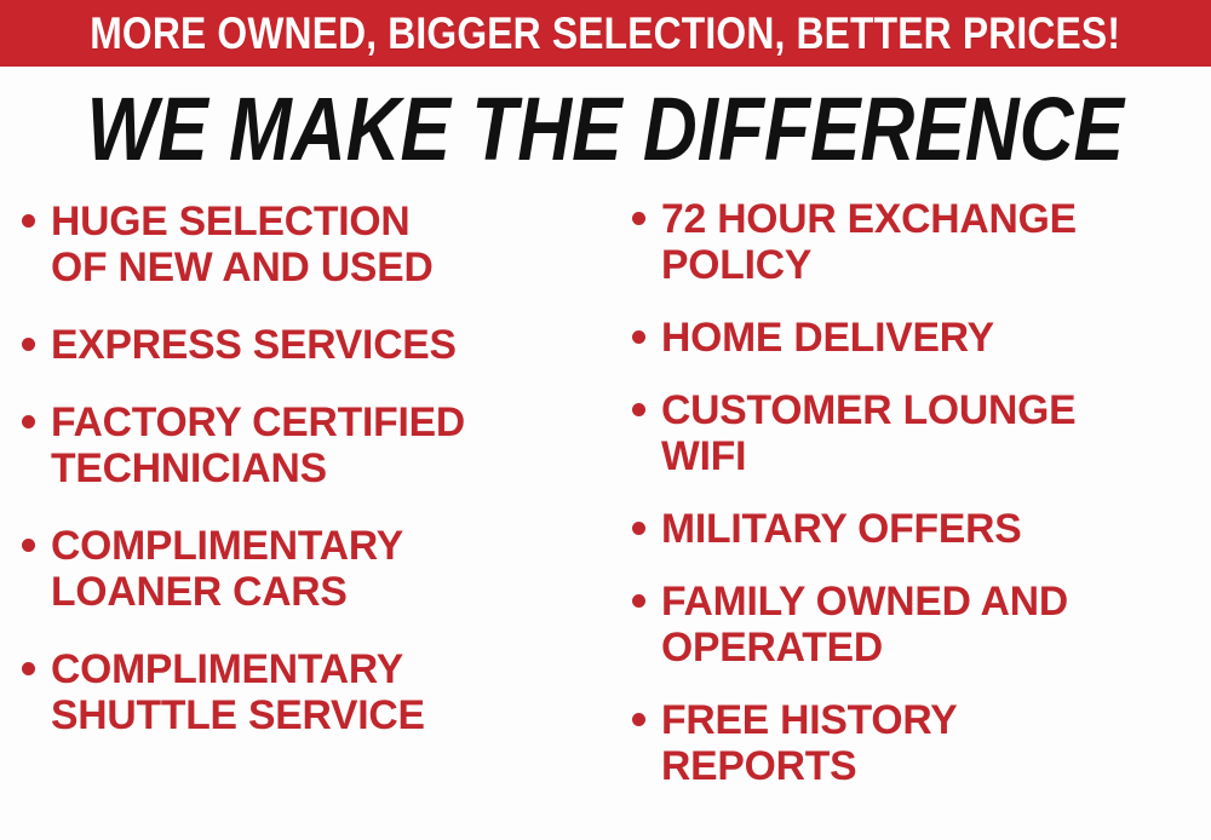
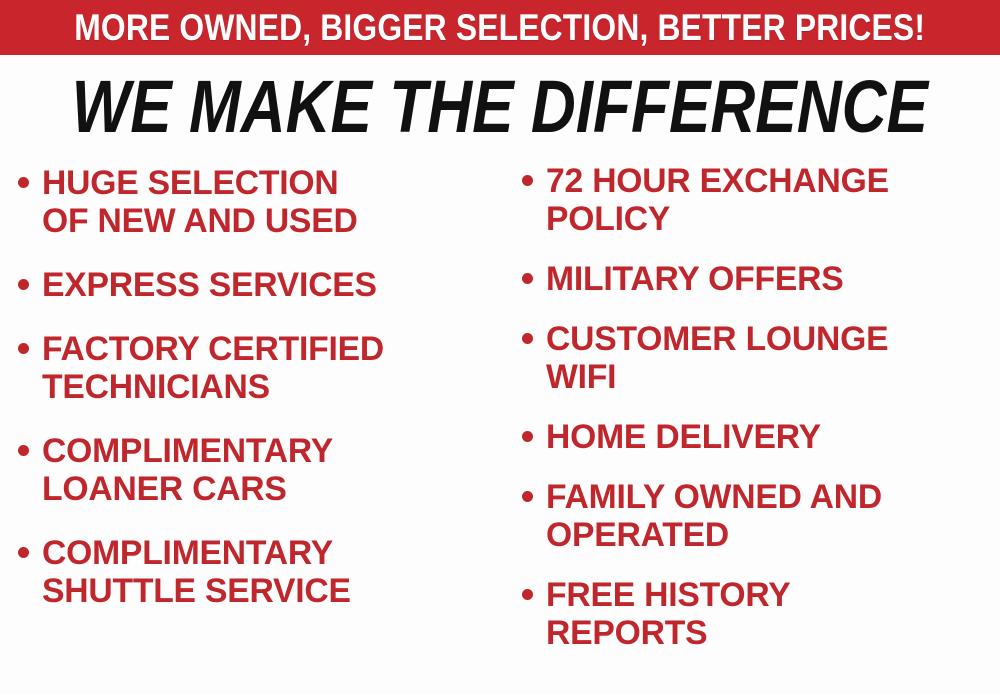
  MORE OWNED, BIGGER SELECTION, BETTER PRICES!
  WE MAKE THE DIFFERENCE
  HUGE SELECTION
  OF NEW AND USED
  EXPRESS SERVICES
  FACTORY CERTIFIED
  TECHNICIANS
  COMPLIMENTARY
  LOANER CARS
  COMPLIMENTARY
  SHUTTLE SERVICE
  72 HOUR EXCHANGE
  POLICY
- HOME DELIVERY
+ MILITARY OFFERS
  CUSTOMER LOUNGE
  WIFI
- MILITARY OFFERS
+ HOME DELIVERY
  FAMILY OWNED AND
  OPERATED
  FREE HISTORY
  REPORTS
